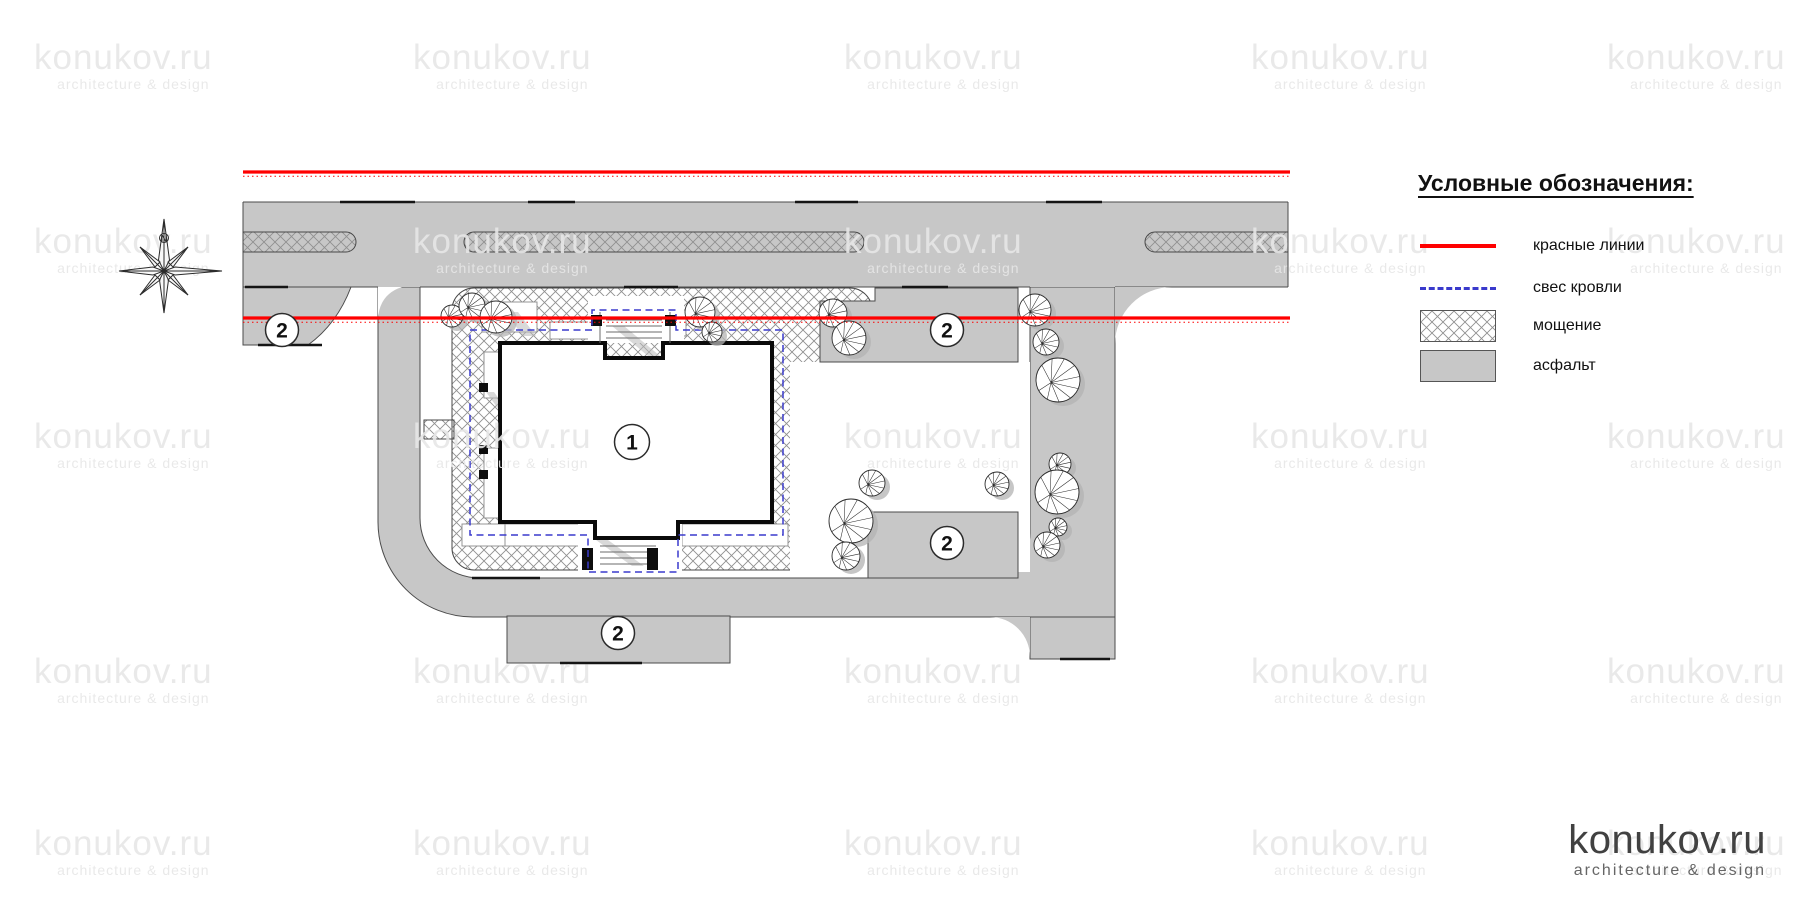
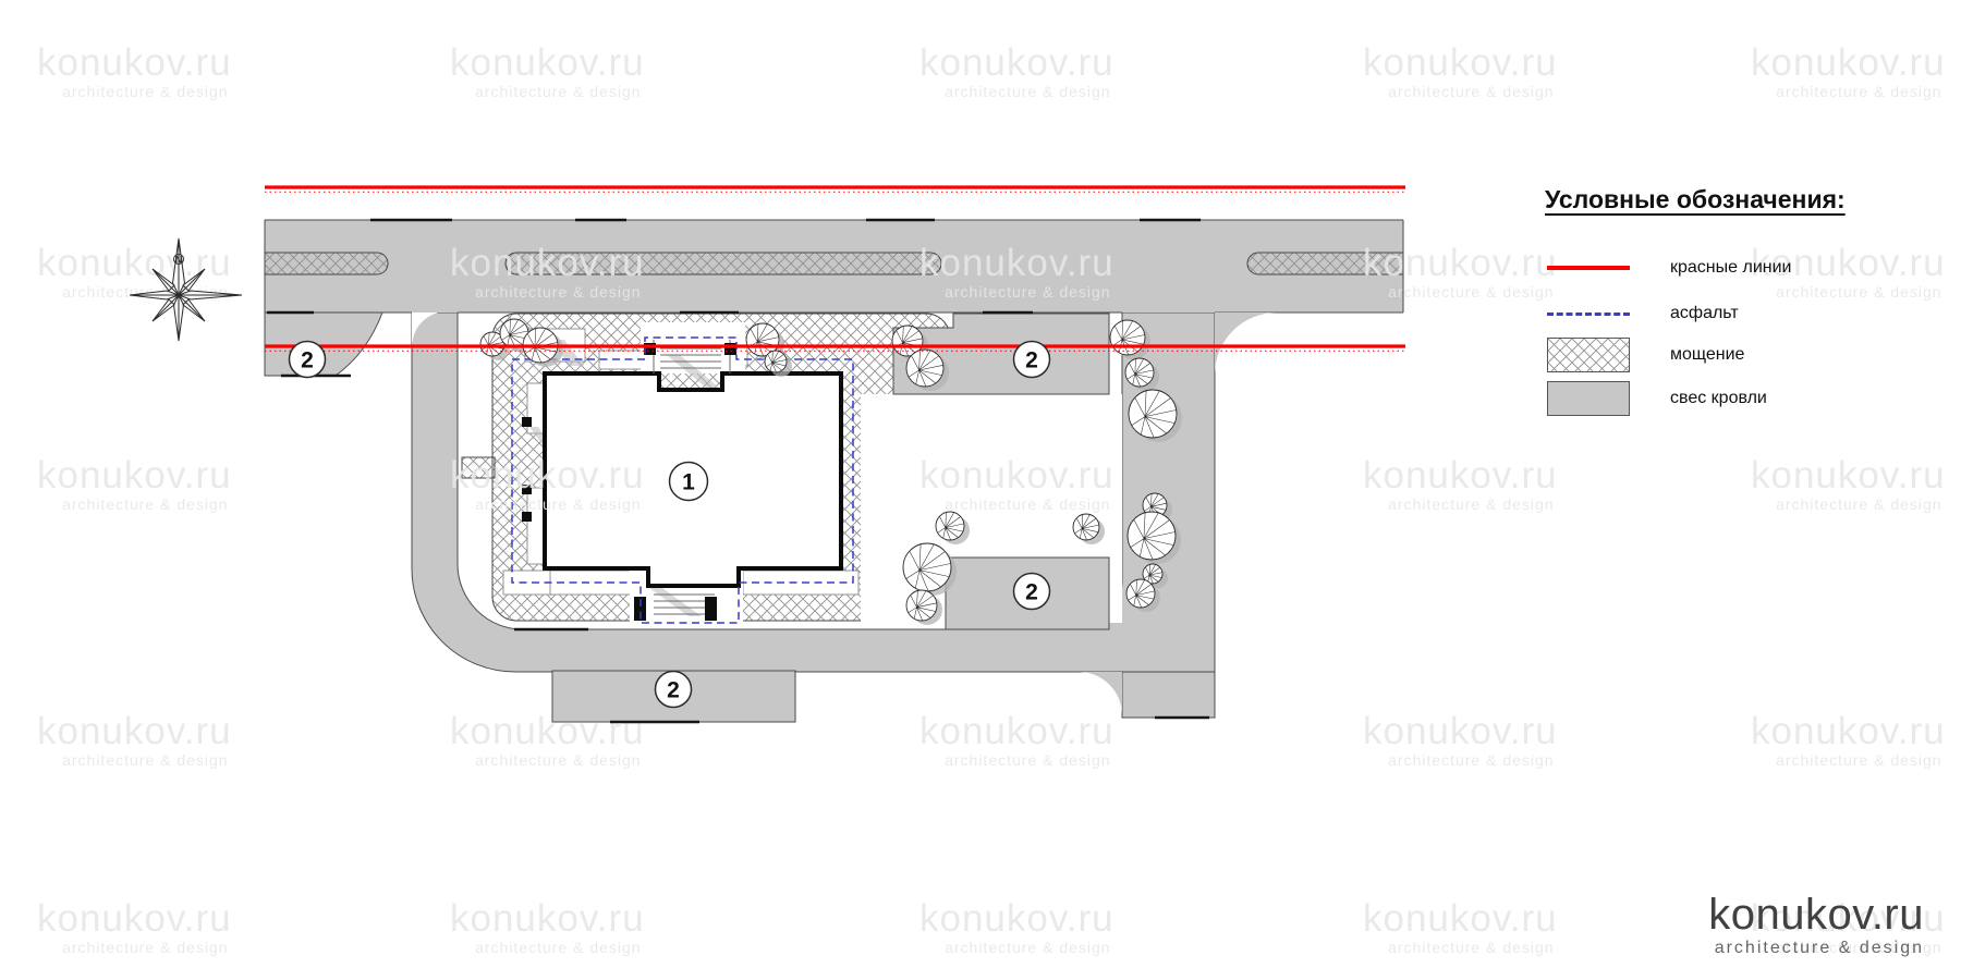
  1
  2
  2
  2
  2
  konuko.ru
  architecturegn
  konukov.ru
  architecture & design
  konukov.ru
  architecture & design
  konukov.ru
  architecture & design
  konukov.ru
  konukov.ru
  architecture & design
  architecture & design
  konukov.ru
  konukov.ru
  architecture & design
  N
  Условные обозначения:
  красные линии
- свес кровли
+ асфальт
  мощение
- асфальт
+ свес кровли
  konukov.ru
  architecture & design
